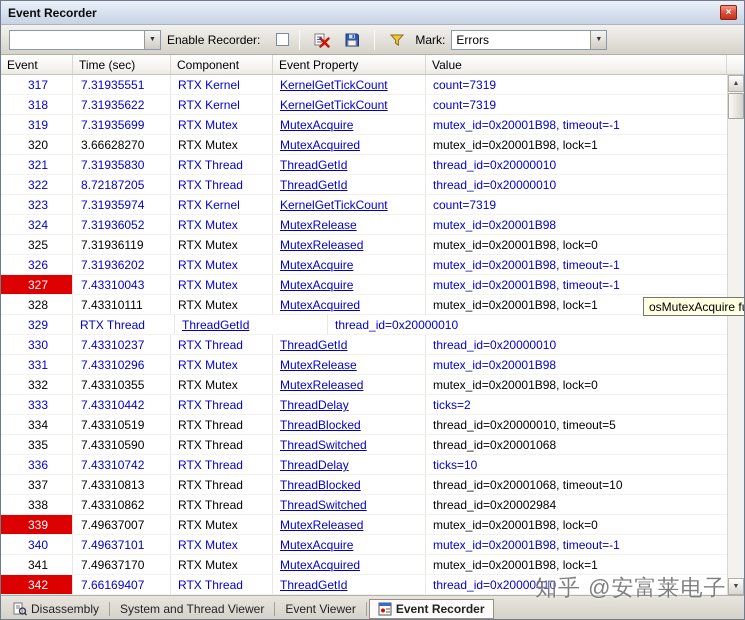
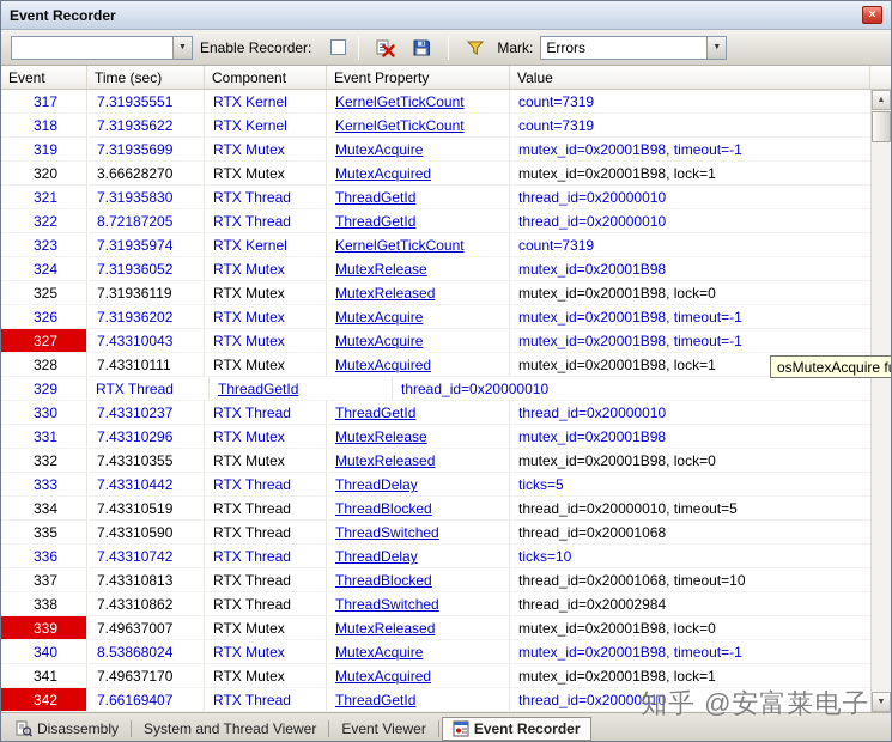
  Event Recorder
  ×
  Enable Recorder:
  Mark:
  Errors
  Event
  Time (sec)
  Component
  Event Property
  Value
  317
  7.31935551
  RTX Kernel
  KernelGetTickCount
  count=7319
  318
  7.31935622
  RTX Kernel
  KernelGetTickCount
  count=7319
  319
  7.31935699
  RTX Mutex
  MutexAcquire
  mutex_id=0x20001B98, timeout=-1
  320
  3.66628270
  RTX Mutex
  MutexAcquired
  mutex_id=0x20001B98, lock=1
  321
  7.31935830
  RTX Thread
  ThreadGetId
  thread_id=0x20000010
  322
  8.72187205
  RTX Thread
  ThreadGetId
  thread_id=0x20000010
  323
  7.31935974
  RTX Kernel
  KernelGetTickCount
  count=7319
  324
  7.31936052
  RTX Mutex
  MutexRelease
  mutex_id=0x20001B98
  325
  7.31936119
  RTX Mutex
  MutexReleased
  mutex_id=0x20001B98, lock=0
  326
  7.31936202
  RTX Mutex
  MutexAcquire
  mutex_id=0x20001B98, timeout=-1
  327
  7.43310043
  RTX Mutex
  MutexAcquire
  mutex_id=0x20001B98, timeout=-1
  328
  7.43310111
  RTX Mutex
  MutexAcquired
  mutex_id=0x20001B98, lock=1
  329
  RTX Thread
  ThreadGetId
  thread_id=0x20000010
  330
  7.43310237
  RTX Thread
  ThreadGetId
  thread_id=0x20000010
  331
  7.43310296
  RTX Mutex
  MutexRelease
  mutex_id=0x20001B98
  332
  7.43310355
  RTX Mutex
  MutexReleased
  mutex_id=0x20001B98, lock=0
  333
  7.43310442
  RTX Thread
  ThreadDelay
- ticks=2
+ ticks=5
  334
  7.43310519
  RTX Thread
  ThreadBlocked
  thread_id=0x20000010, timeout=5
  335
  7.43310590
  RTX Thread
  ThreadSwitched
  thread_id=0x20001068
  336
  7.43310742
  RTX Thread
  ThreadDelay
  ticks=10
  337
  7.43310813
  RTX Thread
  ThreadBlocked
  thread_id=0x20001068, timeout=10
  338
  7.43310862
  RTX Thread
  ThreadSwitched
  thread_id=0x20002984
  339
  7.49637007
  RTX Mutex
  MutexReleased
  mutex_id=0x20001B98, lock=0
  340
- 7.49637101
+ 8.53868024
  RTX Mutex
  MutexAcquire
  mutex_id=0x20001B98, timeout=-1
  341
  7.49637170
  RTX Mutex
  MutexAcquired
  mutex_id=0x20001B98, lock=1
  342
  7.66169407
  RTX Thread
  ThreadGetId
  thread_id=0x20000010
  Disassembly
  System and Thread Viewer
  Event Viewer
  Event Recorder
  osMutexAcquire f
  知乎 @安富莱电子
